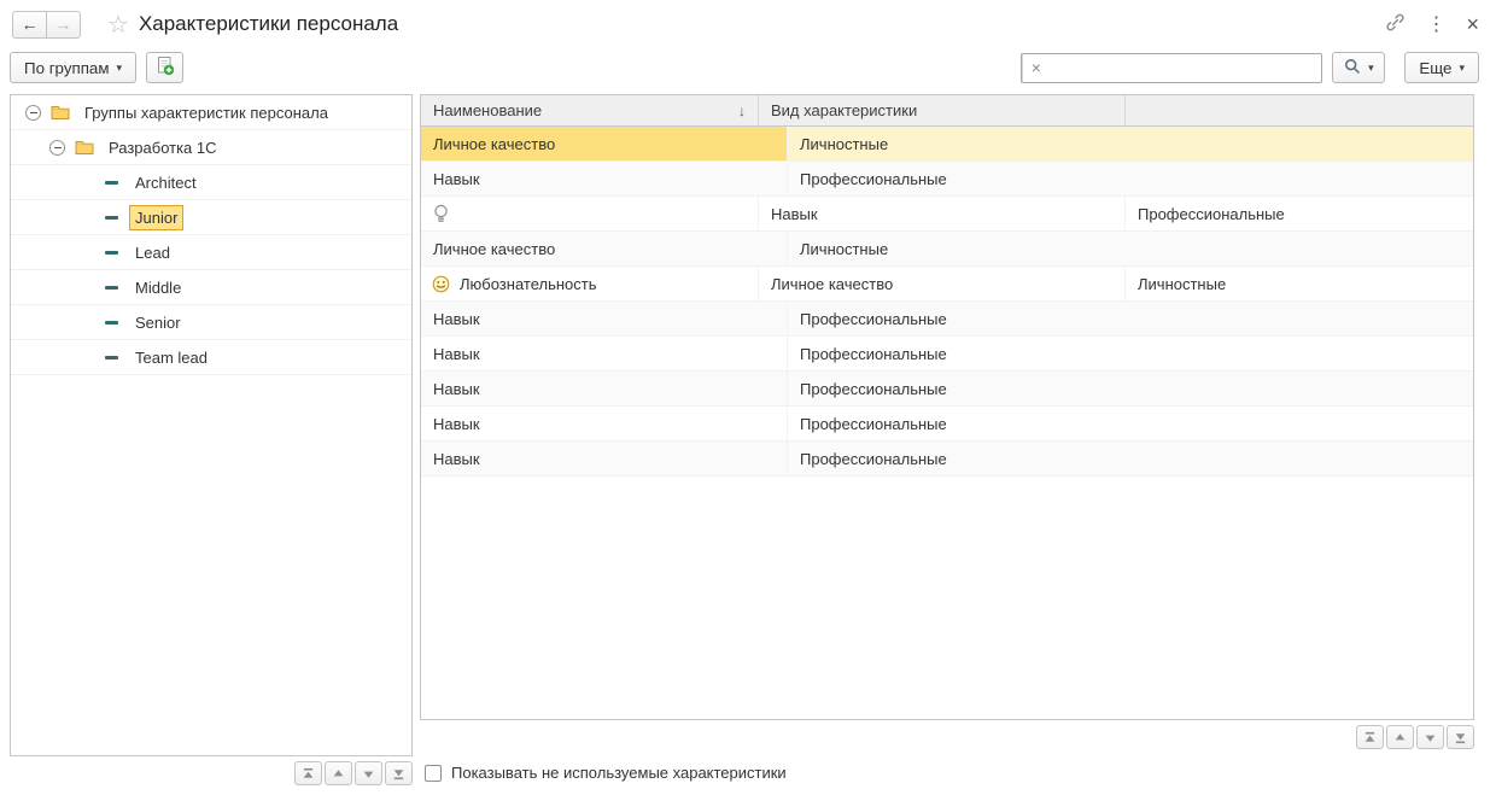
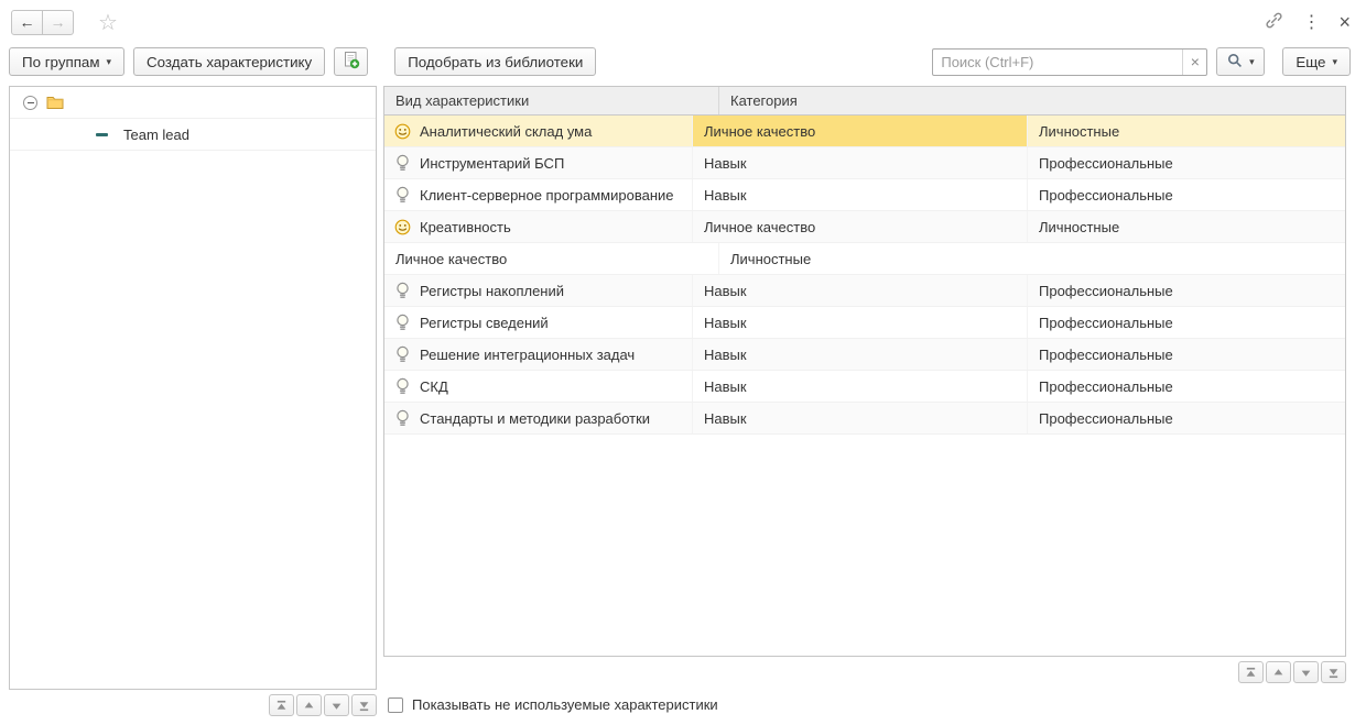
- Характеристики персонала
  По группам
+ Создать характеристику
+ Подобрать из библиотеки
+ Поиск (Ctrl+F)
  Еще
- Группы характеристик персонала
- Разработка 1С
- Architect
- Junior
- Lead
- Middle
- Senior
  Team lead
- Наименование
- ↓
  Вид характеристики
+ Категория
+ Аналитический склад ума
  Личное качество
  Личностные
+ Инструментарий БСП
  Навык
  Профессиональные
+ Клиент-серверное программирование
  Навык
  Профессиональные
+ Креативность
  Личное качество
  Личностные
- Любознательность
  Личное качество
  Личностные
+ Регистры накоплений
  Навык
  Профессиональные
+ Регистры сведений
  Навык
  Профессиональные
+ Решение интеграционных задач
  Навык
  Профессиональные
+ СКД
  Навык
  Профессиональные
+ Стандарты и методики разработки
  Навык
  Профессиональные
  Показывать не используемые характеристики
